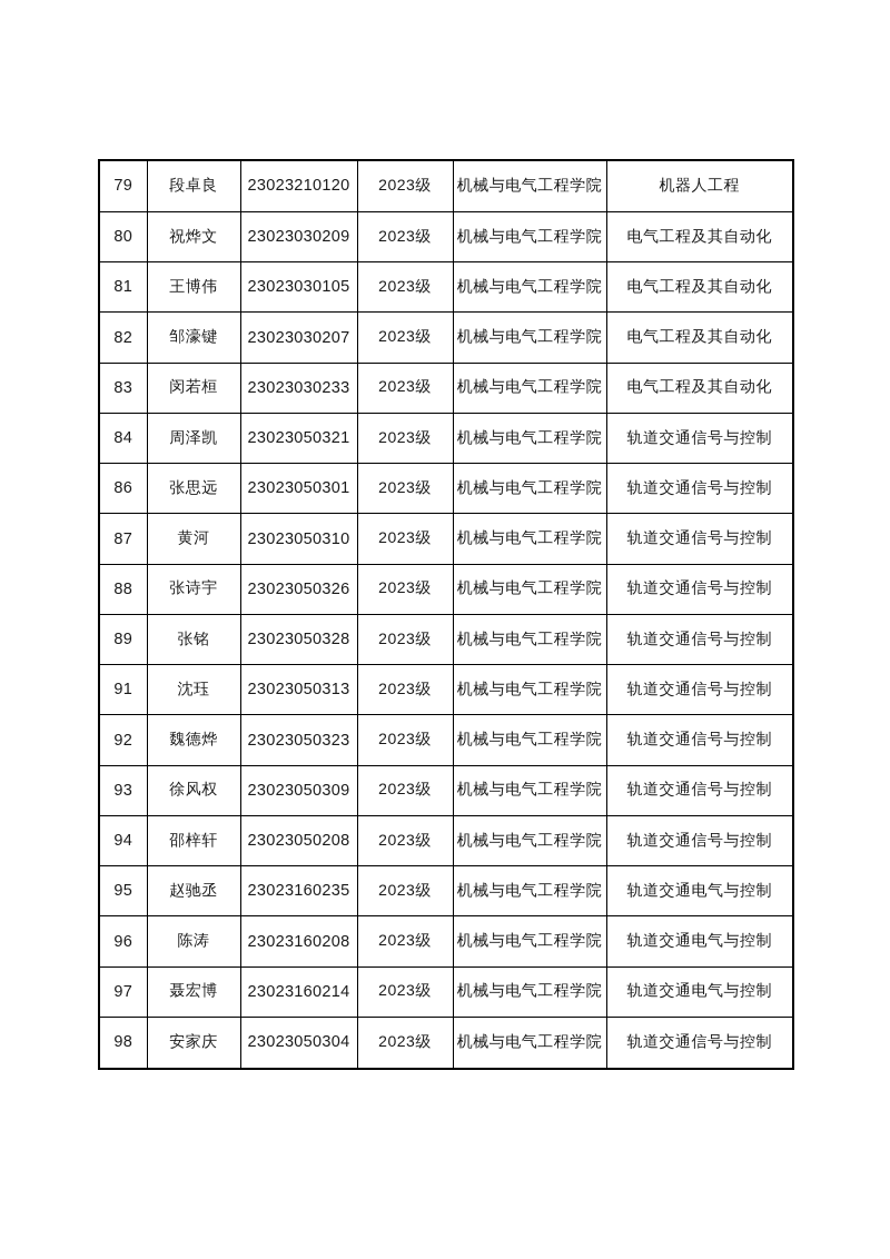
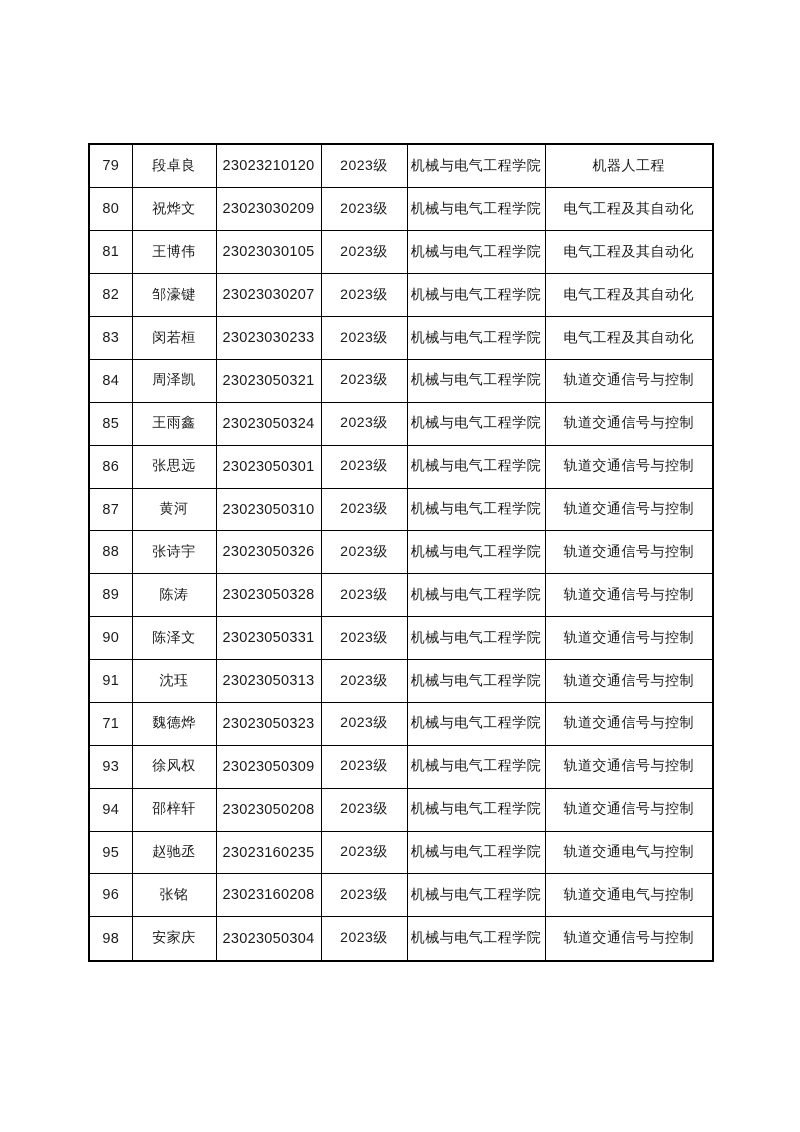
  79	段卓良	23023210120	2023级	机械与电气工程学院	机器人工程
  80	祝烨文	23023030209	2023级	机械与电气工程学院	电气工程及其自动化
  81	王博伟	23023030105	2023级	机械与电气工程学院	电气工程及其自动化
  82	邹濠键	23023030207	2023级	机械与电气工程学院	电气工程及其自动化
  83	闵若桓	23023030233	2023级	机械与电气工程学院	电气工程及其自动化
  84	周泽凯	23023050321	2023级	机械与电气工程学院	轨道交通信号与控制
+ 85	王雨鑫	23023050324	2023级	机械与电气工程学院	轨道交通信号与控制
  86	张思远	23023050301	2023级	机械与电气工程学院	轨道交通信号与控制
  87	黄河	23023050310	2023级	机械与电气工程学院	轨道交通信号与控制
  88	张诗宇	23023050326	2023级	机械与电气工程学院	轨道交通信号与控制
- 89	张铭	23023050328	2023级	机械与电气工程学院	轨道交通信号与控制
+ 89	陈涛	23023050328	2023级	机械与电气工程学院	轨道交通信号与控制
+ 90	陈泽文	23023050331	2023级	机械与电气工程学院	轨道交通信号与控制
  91	沈珏	23023050313	2023级	机械与电气工程学院	轨道交通信号与控制
- 92	魏德烨	23023050323	2023级	机械与电气工程学院	轨道交通信号与控制
+ 71	魏德烨	23023050323	2023级	机械与电气工程学院	轨道交通信号与控制
  93	徐风权	23023050309	2023级	机械与电气工程学院	轨道交通信号与控制
  94	邵梓轩	23023050208	2023级	机械与电气工程学院	轨道交通信号与控制
  95	赵驰丞	23023160235	2023级	机械与电气工程学院	轨道交通电气与控制
- 96	陈涛	23023160208	2023级	机械与电气工程学院	轨道交通电气与控制
+ 96	张铭	23023160208	2023级	机械与电气工程学院	轨道交通电气与控制
- 97	聂宏博	23023160214	2023级	机械与电气工程学院	轨道交通电气与控制
  98	安家庆	23023050304	2023级	机械与电气工程学院	轨道交通信号与控制
